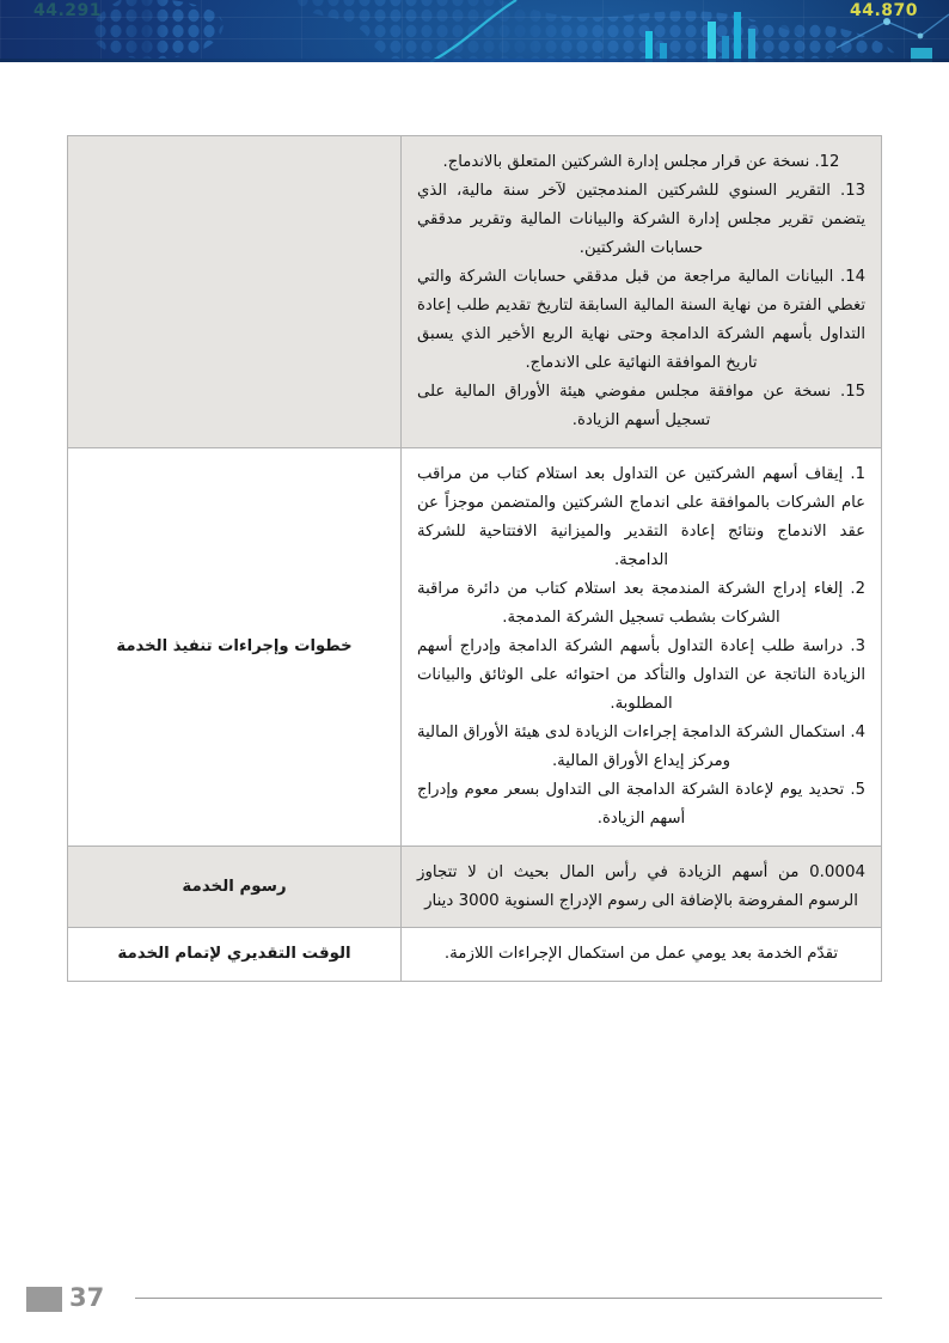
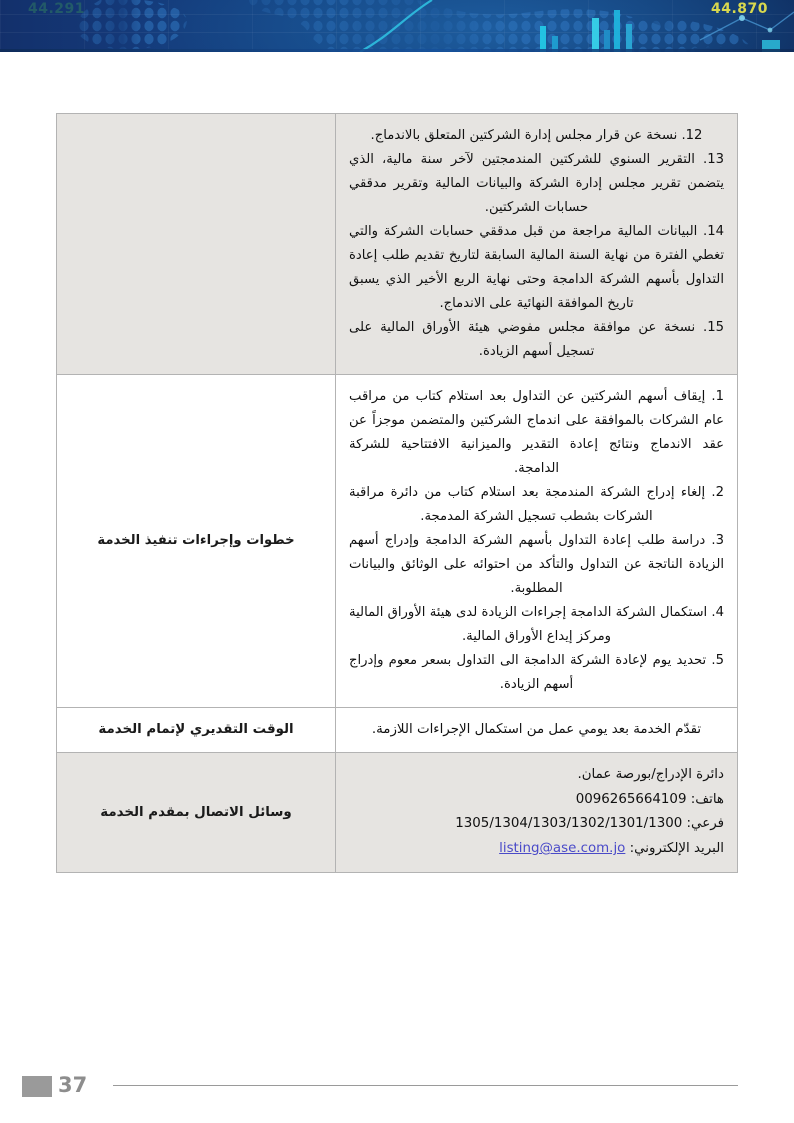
  44.291
  44.870
  12. نسخة عن قرار مجلس إدارة الشركتين المتعلق بالاندماج. 13. التقرير السنوي للشركتين المندمجتين لآخر سنة مالية، الذي يتضمن تقرير مجلس إدارة الشركة والبيانات المالية وتقرير مدققي حسابات الشركتين. 14. البيانات المالية مراجعة من قبل مدققي حسابات الشركة والتي تغطي الفترة من نهاية السنة المالية السابقة لتاريخ تقديم طلب إعادة التداول بأسهم الشركة الدامجة وحتى نهاية الربع الأخير الذي يسبق تاريخ الموافقة النهائية على الاندماج. 15. نسخة عن موافقة مجلس مفوضي هيئة الأوراق المالية على تسجيل أسهم الزيادة.
  1. إيقاف أسهم الشركتين عن التداول بعد استلام كتاب من مراقب عام الشركات بالموافقة على اندماج الشركتين والمتضمن موجزاً عن عقد الاندماج ونتائج إعادة التقدير والميزانية الافتتاحية للشركة الدامجة. 2. إلغاء إدراج الشركة المندمجة بعد استلام كتاب من دائرة مراقبة الشركات بشطب تسجيل الشركة المدمجة. 3. دراسة طلب إعادة التداول بأسهم الشركة الدامجة وإدراج أسهم الزيادة الناتجة عن التداول والتأكد من احتوائه على الوثائق والبيانات المطلوبة. 4. استكمال الشركة الدامجة إجراءات الزيادة لدى هيئة الأوراق المالية ومركز إيداع الأوراق المالية. 5. تحديد يوم لإعادة الشركة الدامجة الى التداول بسعر معوم وإدراج أسهم الزيادة.	خطوات وإجراءات تنفيذ الخدمة
- 0.0004 من أسهم الزيادة في رأس المال بحيث ان لا تتجاوز الرسوم المفروضة بالإضافة الى رسوم الإدراج السنوية 3000 دينار	رسوم الخدمة
  تقدّم الخدمة بعد يومي عمل من استكمال الإجراءات اللازمة.	الوقت التقديري لإتمام الخدمة
+ دائرة الإدراج/بورصة عمان. هاتف: 0096265664109 فرعي: 1305/1304/1303/1302/1301/1300 البريد الإلكتروني: listing@ase.com.jo	وسائل الاتصال بمقدم الخدمة
  37
